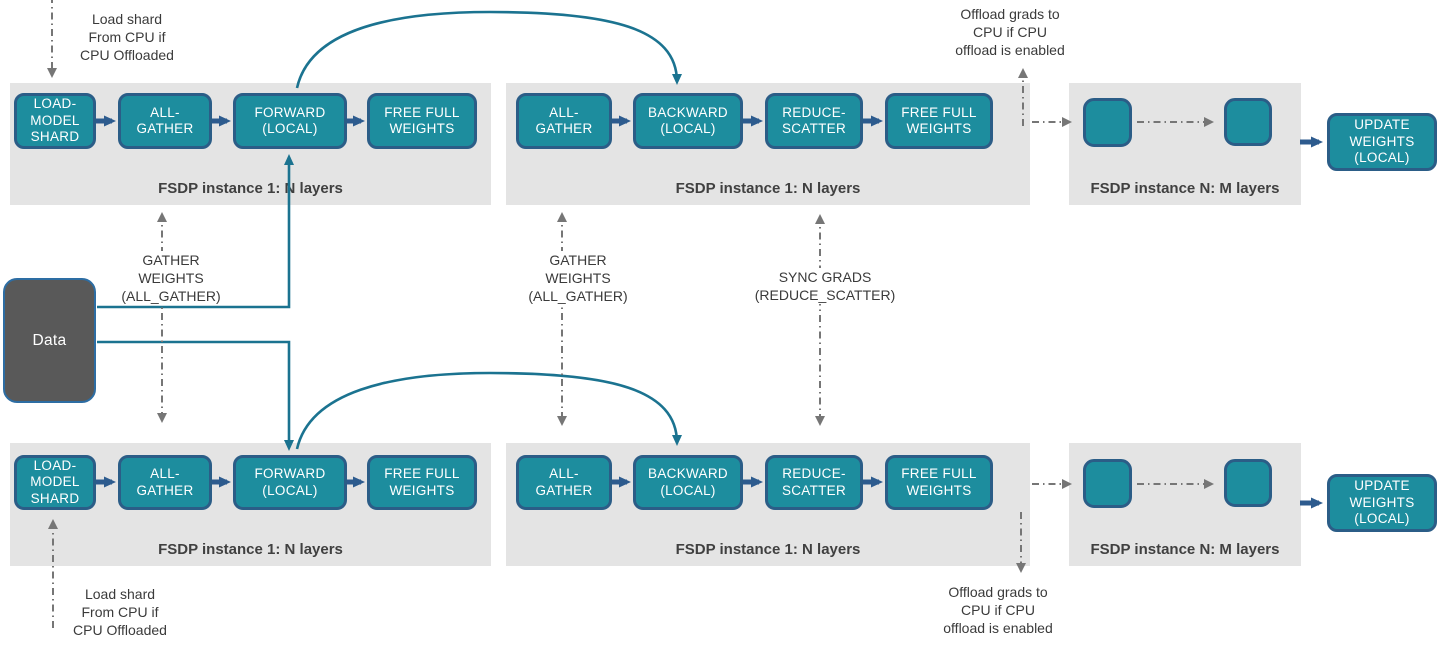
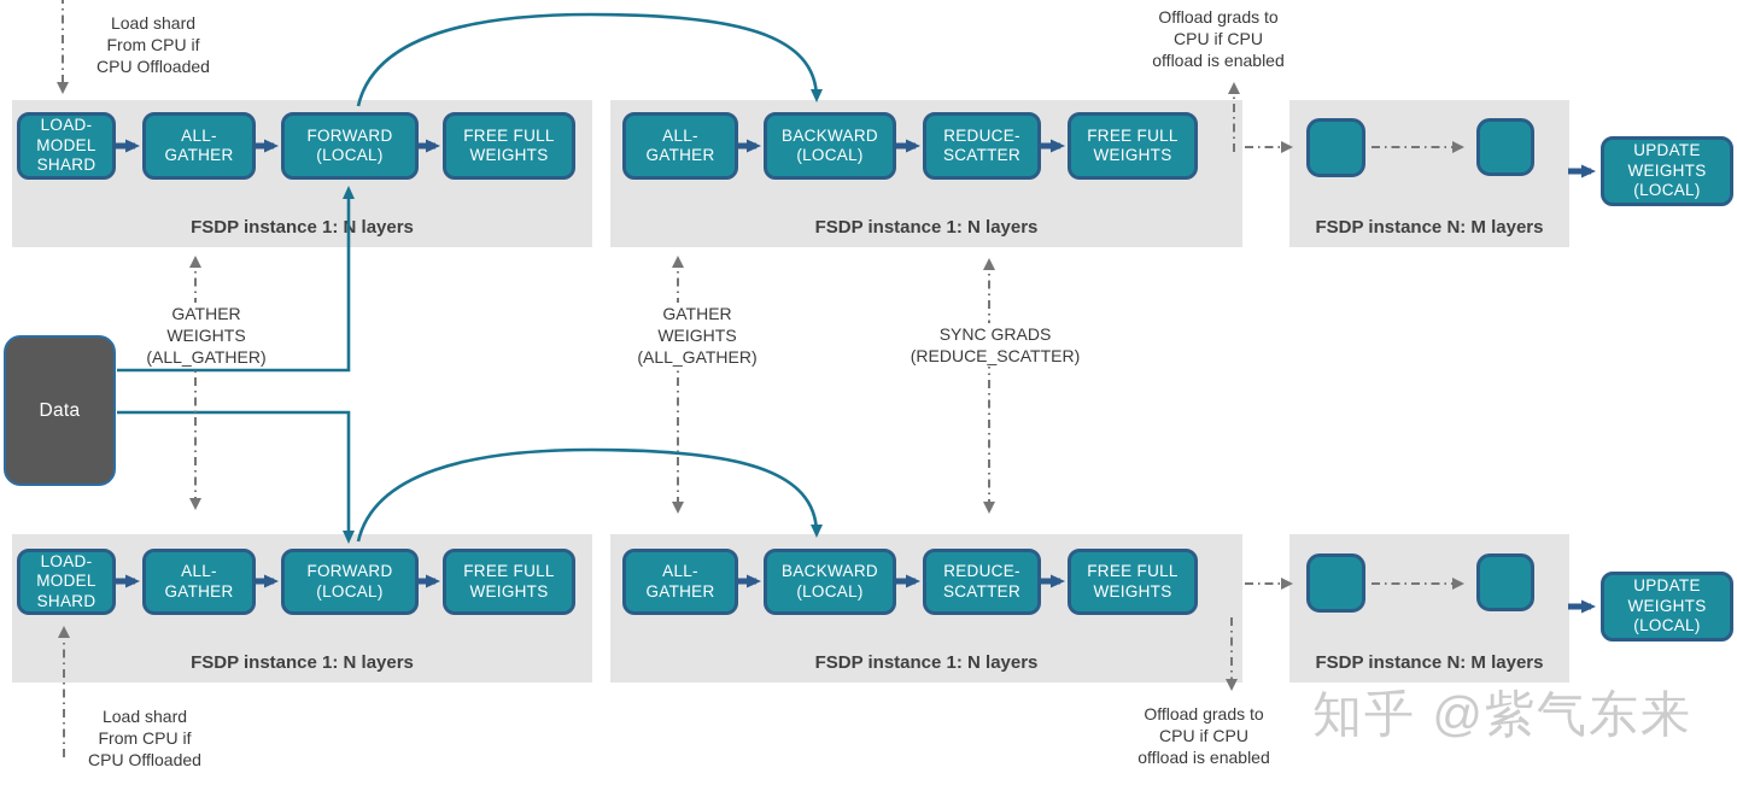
  FSDP instance 1: layers
  FSDP instance 1: N layers
  FSDP instance N: M layers
  FSDP instance 1: N layers
  FSDP instance 1: N layers
  FSDP instance N: M layers
  LOAD-
  MODEL
  SHARD
  ALL-
  GATHER
  FORWARD
  (LOCAL)
  FREE FULL
  WEIGHTS
  ALL-
  GATHER
  BACKWARD
  (LOCAL)
  REDUCE-
  SCATTER
  FREE FULL
  WEIGHTS
  UPDATE
  WEIGHTS
  (LOCAL)
  LOAD-
  MODEL
  SHARD
  ALL-
  GATHER
  FORWARD
  (LOCAL)
  FREE FULL
  WEIGHTS
  ALL-
  GATHER
  BACKWARD
  (LOCAL)
  REDUCE-
  SCATTER
  FREE FULL
  WEIGHTS
  UPDATE
  WEIGHTS
  (LOCAL)
  Data
  Load shard
  From CPU if
  CPU Offloaded
  Load shard
  From CPU if
  CPU Offloaded
  GATHER
  WEIGHTS
  (ALL_GATHER)
  GATHER
  WEIGHTS
  (ALL_GATHER)
  SYNC GRADS
  (REDUCE_SCATTER)
  Offload grads to
  CPU if CPU
  offload is enabled
  Offload grads to
  CPU if CPU
  offload is enabled
+ 知乎 @紫气东来
